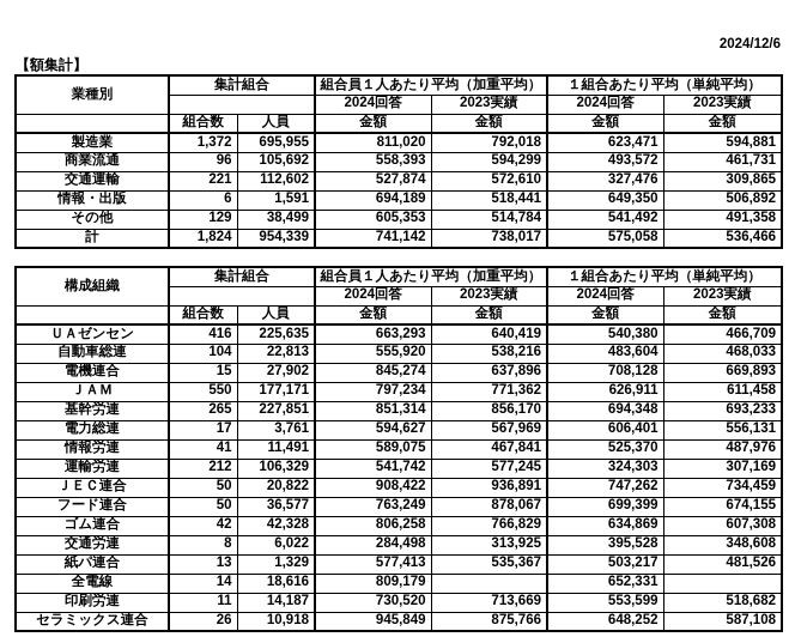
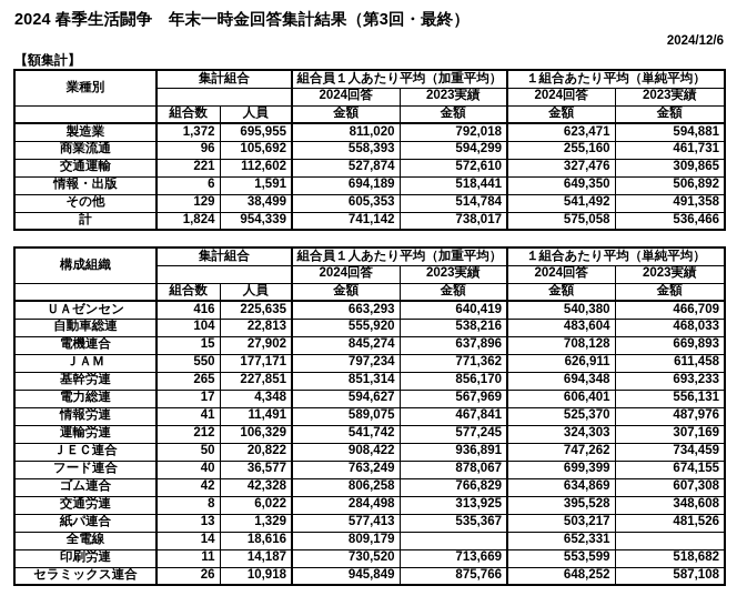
+ 2024 春季生活闘争 年末一時金回答集計結果（第3回・最終）
  2024/12/6
  【額集計】
  業種別	集計組合	組合員１人あたり平均（加重平均）	１組合あたり平均（単純平均）
  	2024回答	2023実績	2024回答	2023実績
  	組合数	人員	金額	金額	金額	金額
  製造業	1,372	695,955	811,020	792,018	623,471	594,881
- 商業流通	96	105,692	558,393	594,299	493,572	461,731
+ 商業流通	96	105,692	558,393	594,299	255,160	461,731
  交通運輸	221	112,602	527,874	572,610	327,476	309,865
  情報・出版	6	1,591	694,189	518,441	649,350	506,892
  その他	129	38,499	605,353	514,784	541,492	491,358
  計	1,824	954,339	741,142	738,017	575,058	536,466
  構成組織	集計組合	組合員１人あたり平均（加重平均）	１組合あたり平均（単純平均）
  	2024回答	2023実績	2024回答	2023実績
  	組合数	人員	金額	金額	金額	金額
  ＵＡゼンセン	416	225,635	663,293	640,419	540,380	466,709
  自動車総連	104	22,813	555,920	538,216	483,604	468,033
  電機連合	15	27,902	845,274	637,896	708,128	669,893
  ＪＡＭ	550	177,171	797,234	771,362	626,911	611,458
  基幹労連	265	227,851	851,314	856,170	694,348	693,233
- 電力総連	17	3,761	594,627	567,969	606,401	556,131
+ 電力総連	17	4,348	594,627	567,969	606,401	556,131
  情報労連	41	11,491	589,075	467,841	525,370	487,976
  運輸労連	212	106,329	541,742	577,245	324,303	307,169
  ＪＥＣ連合	50	20,822	908,422	936,891	747,262	734,459
- フード連合	50	36,577	763,249	878,067	699,399	674,155
+ フード連合	40	36,577	763,249	878,067	699,399	674,155
  ゴム連合	42	42,328	806,258	766,829	634,869	607,308
  交通労連	8	6,022	284,498	313,925	395,528	348,608
  紙パ連合	13	1,329	577,413	535,367	503,217	481,526
  全電線	14	18,616	809,179		652,331
  印刷労連	11	14,187	730,520	713,669	553,599	518,682
  セラミックス連合	26	10,918	945,849	875,766	648,252	587,108
